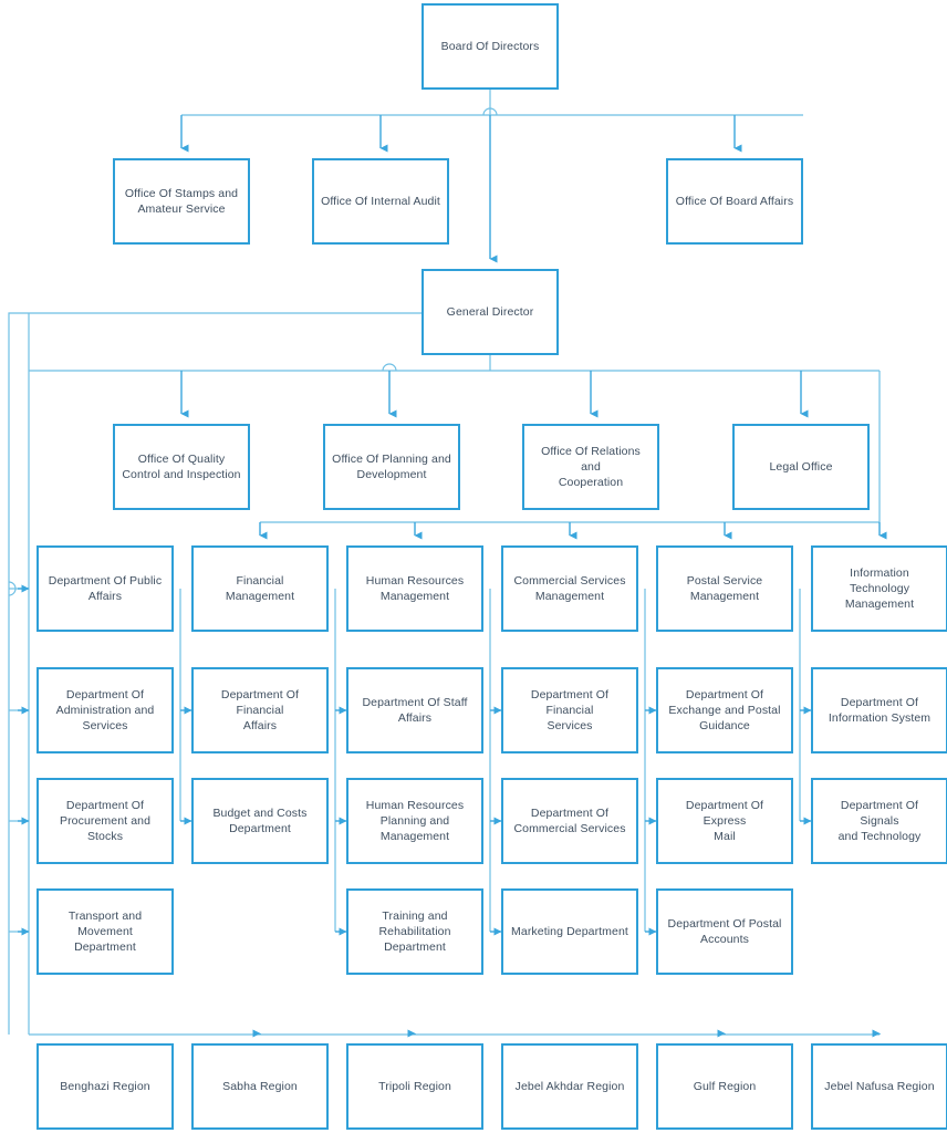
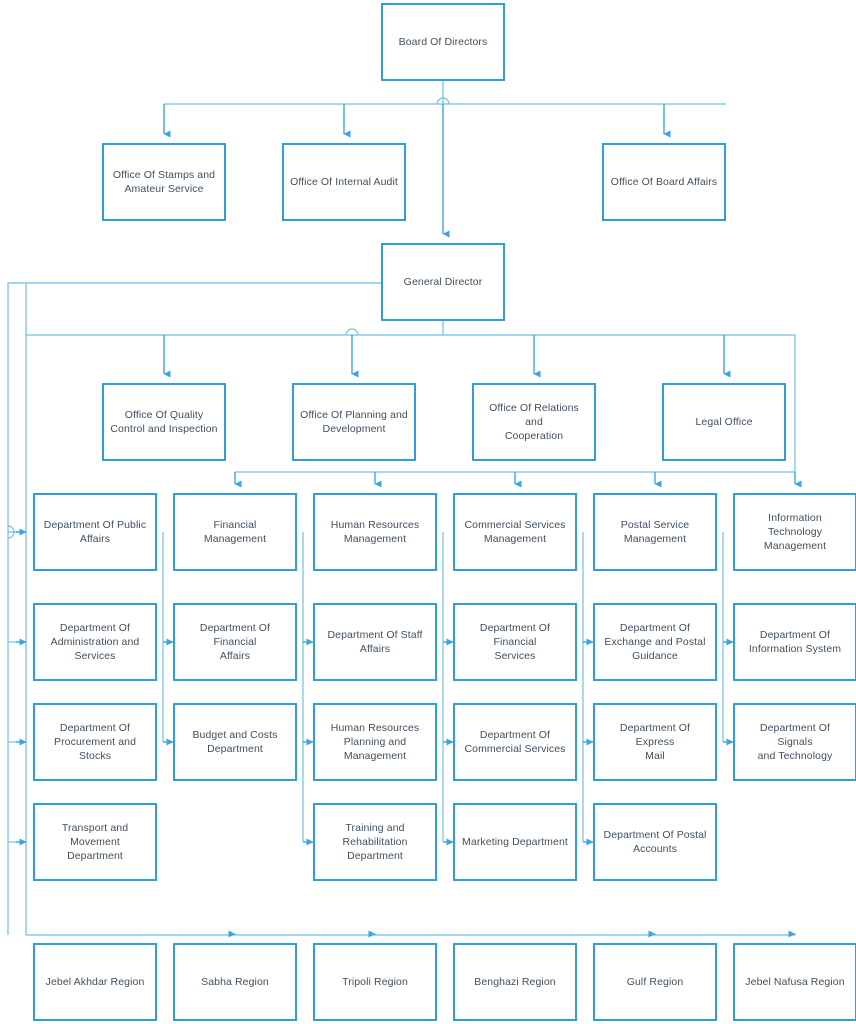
  Board Of Directors
  Office Of Stamps and
  Amateur Service
  Office Of Internal Audit
  Office Of Board Affairs
  General Director
  Office Of Quality
  Control and Inspection
  Office Of Planning and
  Development
  Office Of Relations and
  Cooperation
  Legal Office
  Department Of Public
  Affairs
  Department Of
  Administration and
  Services
  Department Of
  Procurement and Stocks
  Transport and
  Movement Department
  Financial Management
  Department Of Financial
  Affairs
  Budget and Costs
  Department
  Human Resources
  Management
  Department Of Staff
  Affairs
  Human Resources
  Planning and
  Management
  Training and
  Rehabilitation
  Department
  Commercial Services
  Management
  Department Of Financial
  Services
  Department Of
  Commercial Services
  Marketing Department
  Postal Service
  Management
  Department Of
  Exchange and Postal
  Guidance
  Department Of Express
  Mail
  Department Of Postal
  Accounts
  Information Technology
  Management
  Department Of
  Information System
  Department Of Signals
  and Technology
- Benghazi Region
+ Jebel Akhdar Region
  Sabha Region
  Tripoli Region
- Jebel Akhdar Region
+ Benghazi Region
  Gulf Region
  Jebel Nafusa Region
